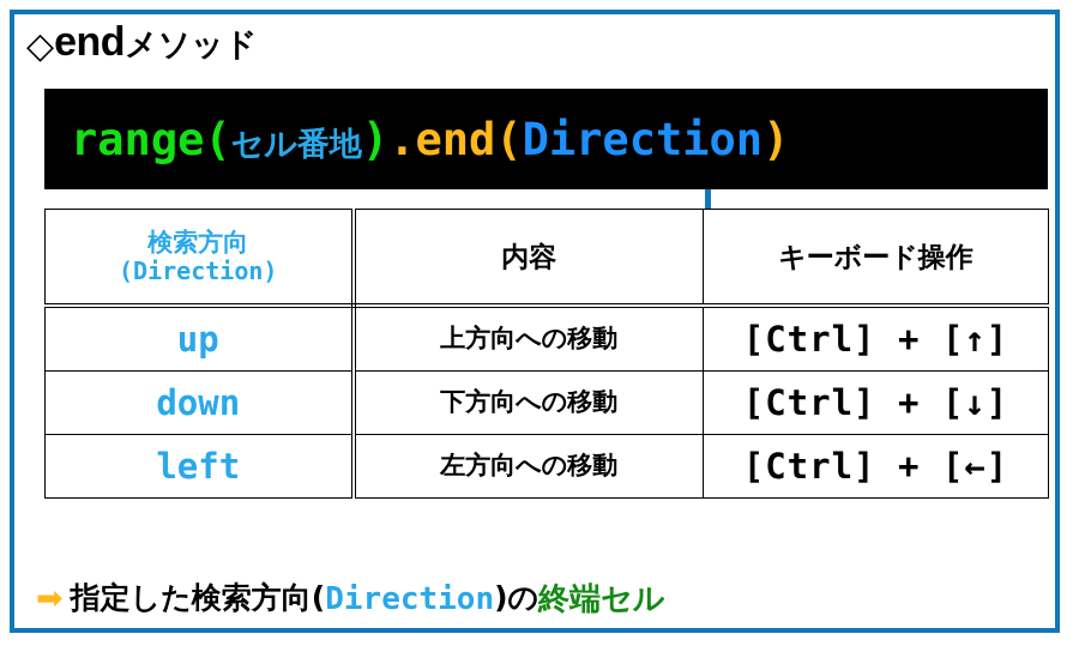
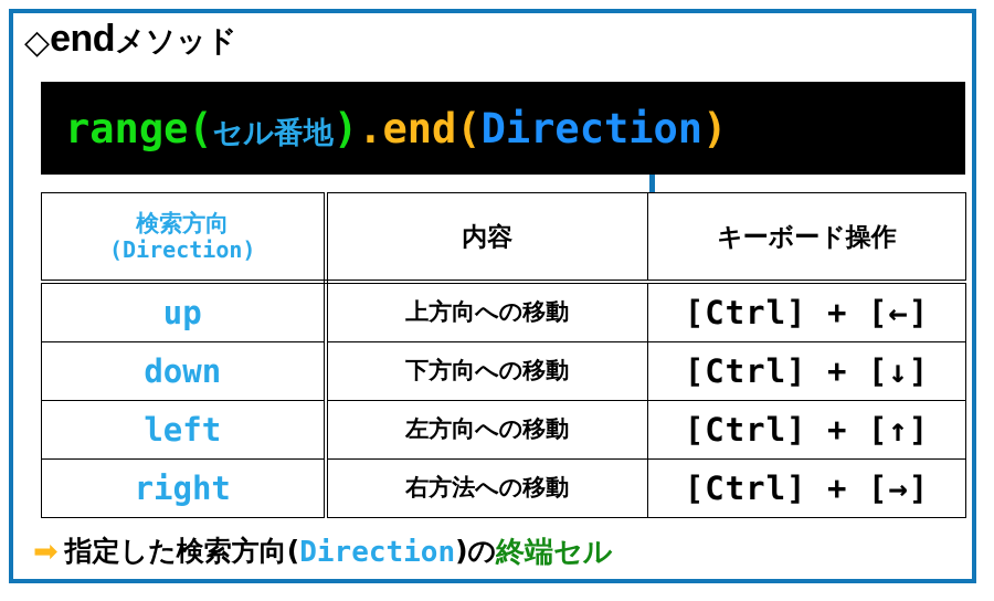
  ◇endメソッド
  range(セル番地).end(Direction)
  検索方向 (Direction)	内容	キーボード操作
- up	上方向への移動	[Ctrl] + [↑]
+ up	上方向への移動	[Ctrl] + [←]
  down	下方向への移動	[Ctrl] + [↓]
- left	左方向への移動	[Ctrl] + [←]
+ left	左方向への移動	[Ctrl] + [↑]
+ right	右方法への移動	[Ctrl] + [→]
  ➡
  指定した検索方向(
  Direction
  )の
  終端セル
